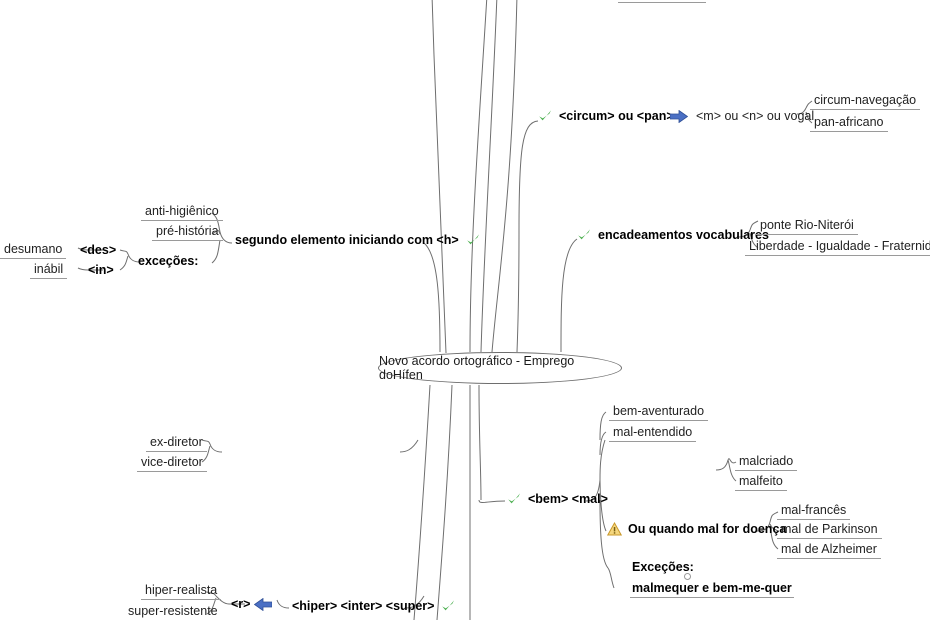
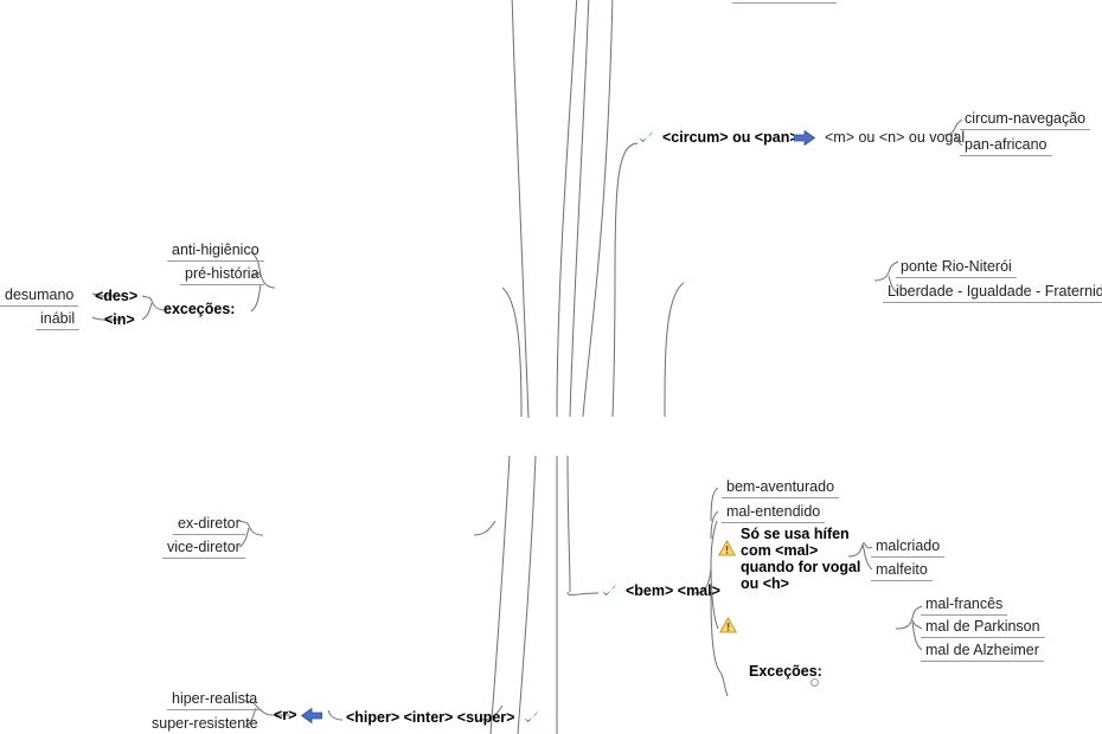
- Novo acordo ortográfico - Emprego doHífen
  <circum> ou <pan
  <m> ou <n> ou vogal
  circum-navegação
  pan-africano
- encadeamentos vocabulares
  ponte Rio-Niterói
  Liberdade - Igualdade - Fraternid
- segundo elemento iniciando com <h>
  anti-higiênico
  pré-história
  exceções:
  <des>
  <in>
  desumano
  inábil
  ex-diretor
  vice-diretor
  <bem> <mal>
  bem-aventurado
  mal-entendido
+ Só se usa hífen com <mal> quando for vogal ou <h>
  malcriado
  malfeito
- Ou quando mal for doença
  mal-francês
  mal de Parkinson
  mal de Alzheimer
  Exceções:
- malmequer e bem-me-quer
  <hiper> <inter> <super>
  <r>
  hiper-realista
  super-resistente
